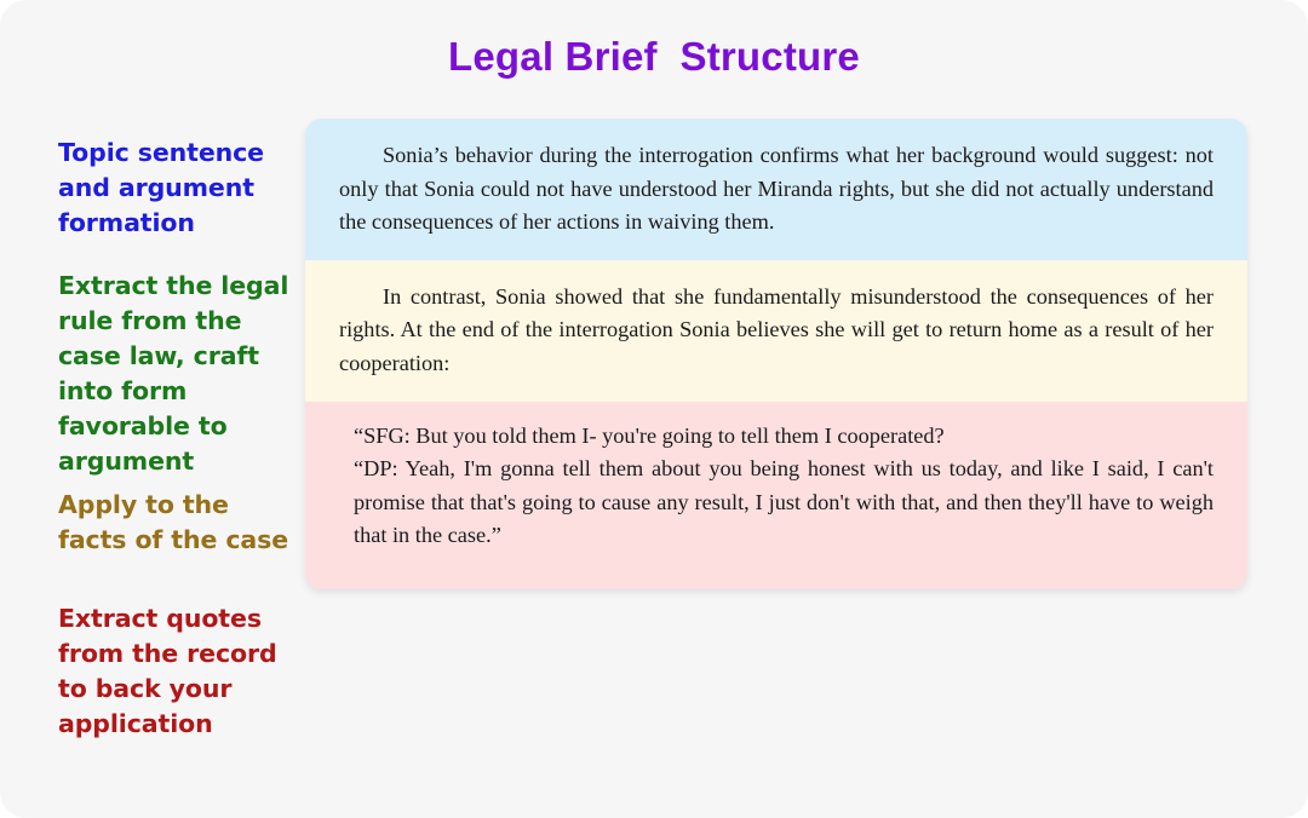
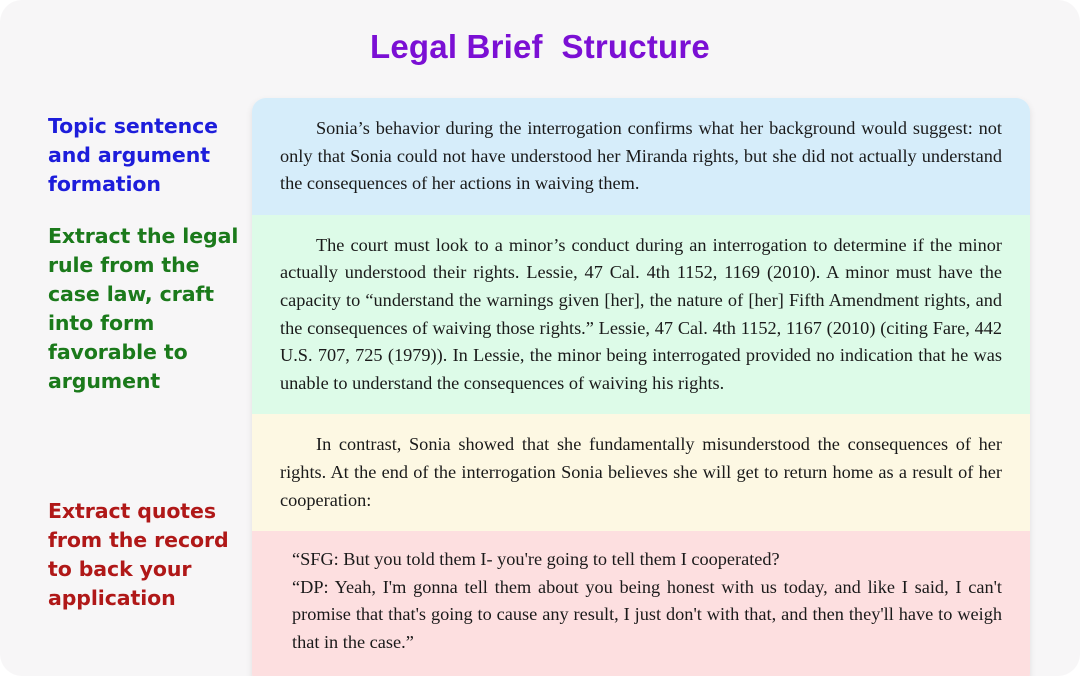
  Legal Brief Structure
  Topic sentence and argument formation
  Extract the legal rule from the case law, craft into form favorable to argument
- Apply to the facts of the case
  Extract quotes from the record to back your application
  Sonia’s behavior during the interrogation confirms what her background would suggest: not only that Sonia could not have understood her Miranda rights, but she did not actually understand the consequences of her actions in waiving them.
+ The court must look to a minor’s conduct during an interrogation to determine if the minor actually understood their rights. Lessie, 47 Cal. 4th 1152, 1169 (2010). A minor must have the capacity to “understand the warnings given [her], the nature of [her] Fifth Amendment rights, and the consequences of waiving those rights.” Lessie, 47 Cal. 4th 1152, 1167 (2010) (citing Fare, 442 U.S. 707, 725 (1979)). In Lessie, the minor being interrogated provided no indication that he was unable to understand the consequences of waiving his rights.
  In contrast, Sonia showed that she fundamentally misunderstood the consequences of her rights. At the end of the interrogation Sonia believes she will get to return home as a result of her cooperation:
  “SFG: But you told them I- you're going to tell them I cooperated?
  “DP: Yeah, I'm gonna tell them about you being honest with us today, and like I said, I can't promise that that's going to cause any result, I just don't with that, and then they'll have to weigh that in the case.”
